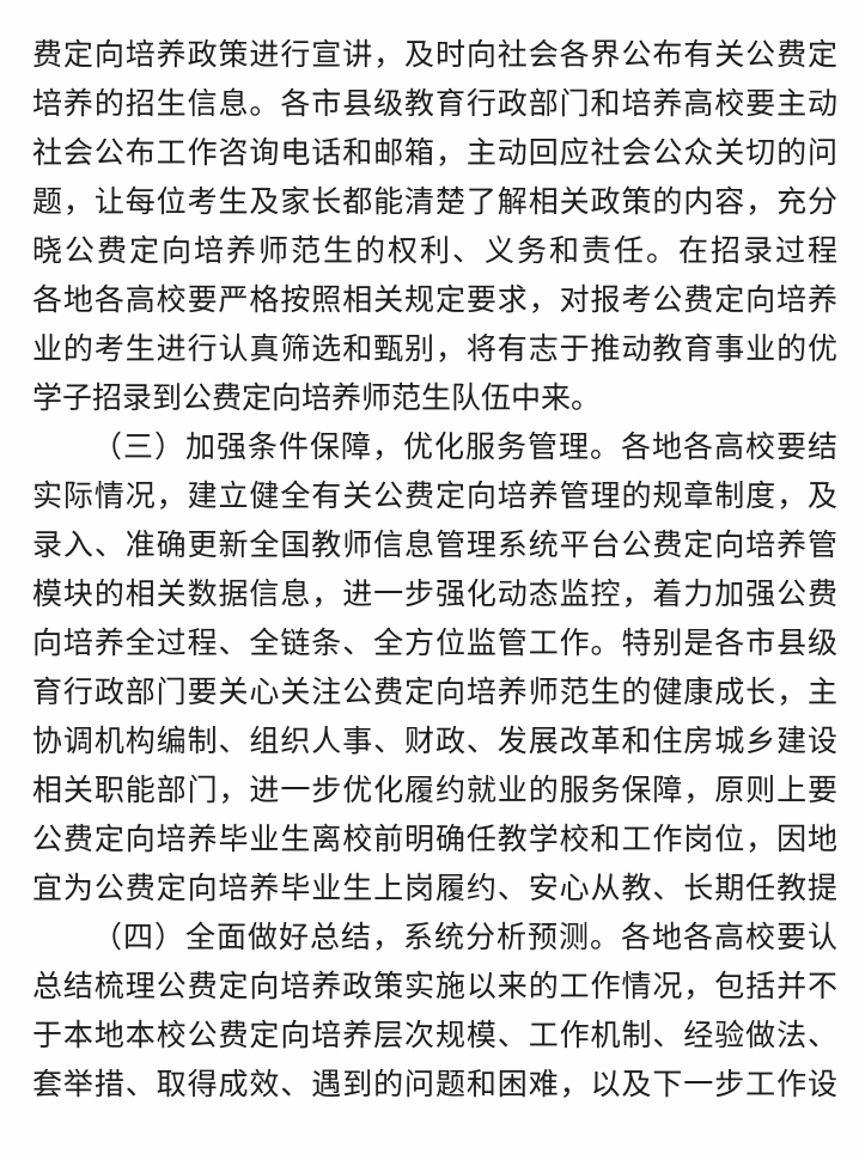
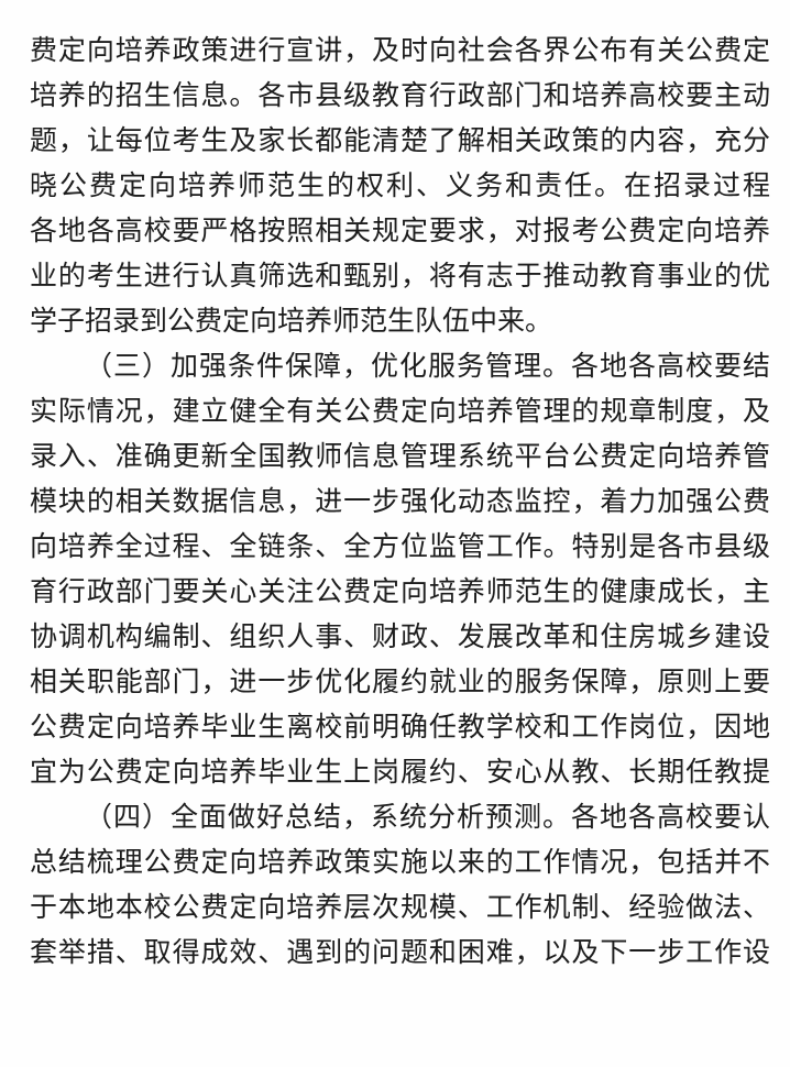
  费定向培养政策进行宣讲，及时向社会各界公布有关公费定
  培养的招生信息。各市县级教育行政部门和培养高校要主动
- 社会公布工作咨询电话和邮箱，主动回应社会公众关切的问
  题，让每位考生及家长都能清楚了解相关政策的内容，充分
  晓公费定向培养师范生的权利、义务和责任。在招录过程
  各地各高校要严格按照相关规定要求，对报考公费定向培养
  业的考生进行认真筛选和甄别，将有志于推动教育事业的优
  学子招录到公费定向培养师范生队伍中来。
  （三）加强条件保障，优化服务管理。各地各高校要结
  实际情况，建立健全有关公费定向培养管理的规章制度，及
  录入、准确更新全国教师信息管理系统平台公费定向培养管
  模块的相关数据信息，进一步强化动态监控，着力加强公费
  向培养全过程、全链条、全方位监管工作。特别是各市县级
  育行政部门要关心关注公费定向培养师范生的健康成长，主
  协调机构编制、组织人事、财政、发展改革和住房城乡建设
  相关职能部门，进一步优化履约就业的服务保障，原则上要
  公费定向培养毕业生离校前明确任教学校和工作岗位，因地
  宜为公费定向培养毕业生上岗履约、安心从教、长期任教提
  （四）全面做好总结，系统分析预测。各地各高校要认
  总结梳理公费定向培养政策实施以来的工作情况，包括并不
  于本地本校公费定向培养层次规模、工作机制、经验做法、
  套举措、取得成效、遇到的问题和困难，以及下一步工作设
